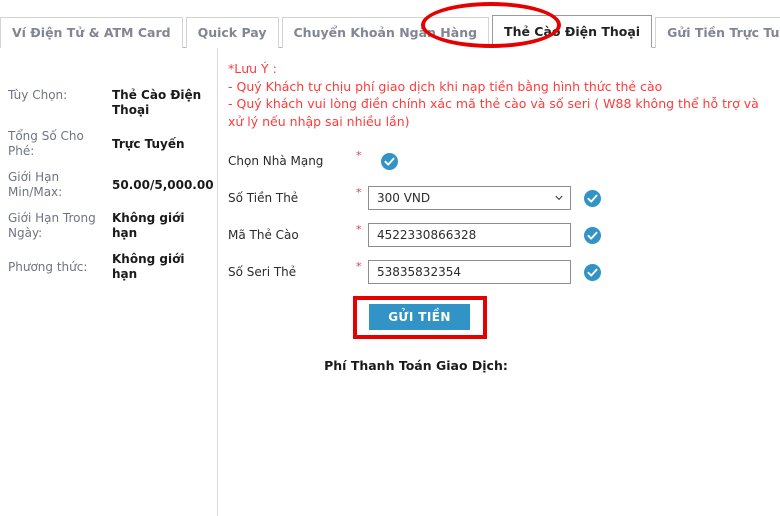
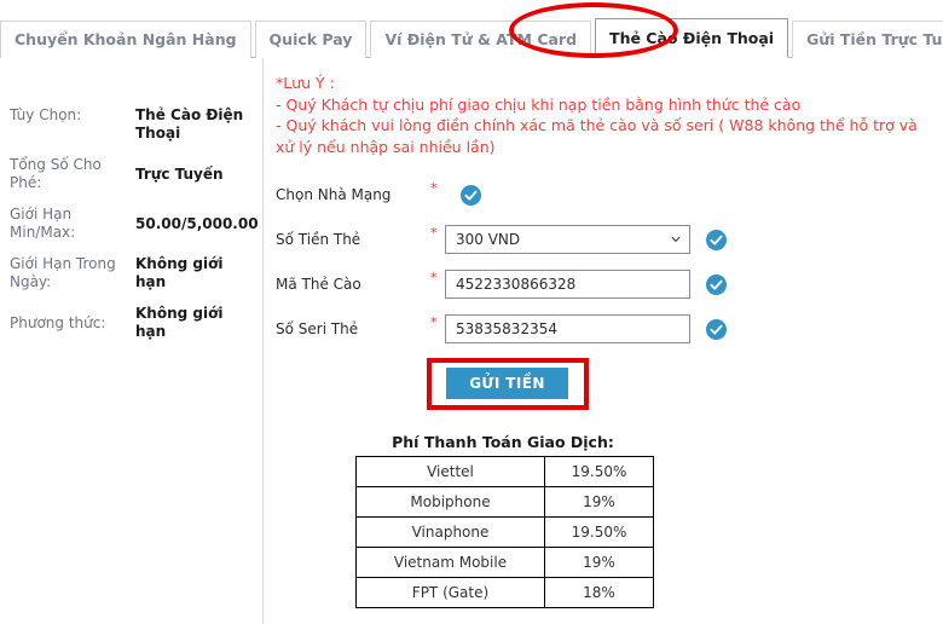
- Ví Điện Tử & ATM Card
+ Chuyển Khoản Ngân Hàng
  Quick Pay
- Chuyển Khoản Ngân Hàng
+ Ví Điện Tử & ATM Card
  Thẻ Cào Điện Thoại
  Gửi Tiền Trực Tu
  Tùy Chọn:
  Thẻ Cào Điện Thoại
  Tổng Số Cho Phé:
  Trực Tuyến
  Giới Hạn Min/Max:
  50.00/5,000.00
  Giới Hạn Trong Ngày:
  Không giới hạn
  Phương thức:
  Không giới hạn
  *Lưu Ý :
- - Quý Khách tự chịu phí giao dịch khi nạp tiền bằng hình thức thẻ cào
+ - Quý Khách tự chịu phí giao chịu khi nạp tiền bằng hình thức thẻ cào
  - Quý khách vui lòng điền chính xác mã thẻ cào và số seri ( W88 không thể hỗ trợ và xử lý nếu nhập sai nhiều lần)
  Chọn Nhà Mạng
  *
  Số Tiền Thẻ
  *
  300 VND
  Mã Thẻ Cào
  *
  4522330866328
  Số Seri Thẻ
  *
  53835832354
  GỬI TIỀN
  Phí Thanh Toán Giao Dịch:
+ Viettel	19.50%
+ Mobiphone	19%
+ Vinaphone	19.50%
+ Vietnam Mobile	19%
+ FPT (Gate)	18%
